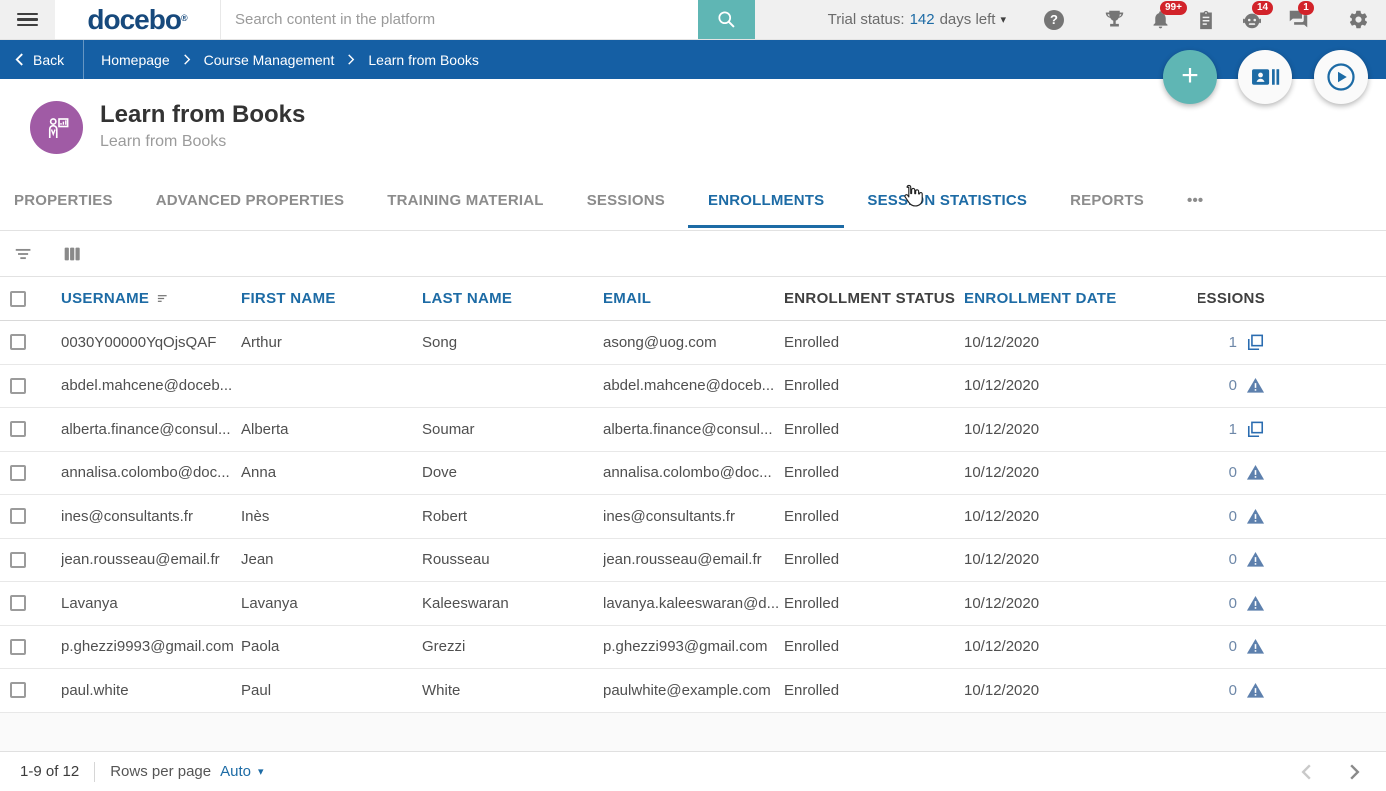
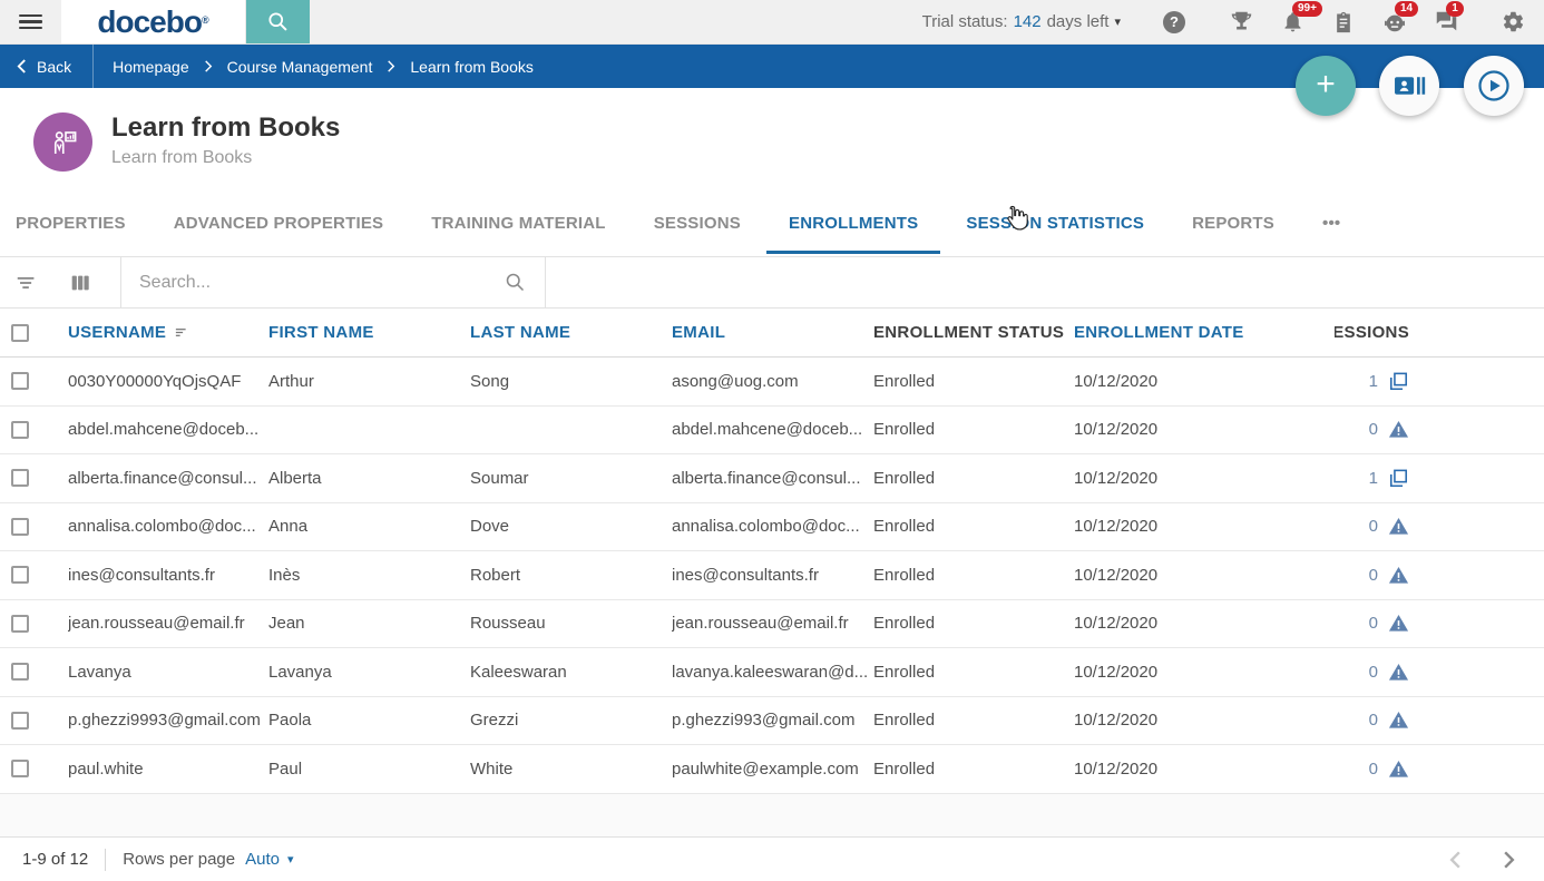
  docebo
  ®
- Search content in the platform
  Trial status:
  142
  days left
  ▾
  ?
  99+
  14
  1
  Back
  Homepage
  Course Management
  Learn from Books
  +
  Learn from Books
  Learn from Books
  PROPERTIES
  ADVANCED PROPERTIES
  TRAINING MATERIAL
  SESSIONS
  ENROLLMENTS
  SESSN STATISTICS
  REPORTS
  •••
+ Search...
  USERNAME
  FIRST NAME
  LAST NAME
  EMAIL
  ENROLLMENT STATUS
  ENROLLMENT DATE
  ESSIONS
  0030Y00000YqOjsQAF
  Arthur
  Song
  asong@uog.com
  Enrolled
  10/12/2020
  1
  abdel.mahcene@doceb...
  abdel.mahcene@doceb...
  Enrolled
  10/12/2020
  0
  alberta.finance@consul...
  Alberta
  Soumar
  alberta.finance@consul...
  Enrolled
  10/12/2020
  1
  annalisa.colombo@doc...
  Anna
  Dove
  annalisa.colombo@doc...
  Enrolled
  10/12/2020
  0
  ines@consultants.fr
  Inès
  Robert
  ines@consultants.fr
  Enrolled
  10/12/2020
  0
  jean.rousseau@email.fr
  Jean
  Rousseau
  jean.rousseau@email.fr
  Enrolled
  10/12/2020
  0
  Lavanya
  Lavanya
  Kaleeswaran
  lavanya.kaleeswaran@d...
  Enrolled
  10/12/2020
  0
  p.ghezzi9993@gmail.com
  Paola
  Grezzi
  p.ghezzi993@gmail.com
  Enrolled
  10/12/2020
  0
  paul.white
  Paul
  White
  paulwhite@example.com
  Enrolled
  10/12/2020
  0
  1-9 of 12
  Rows per page
  Auto
  ▾
